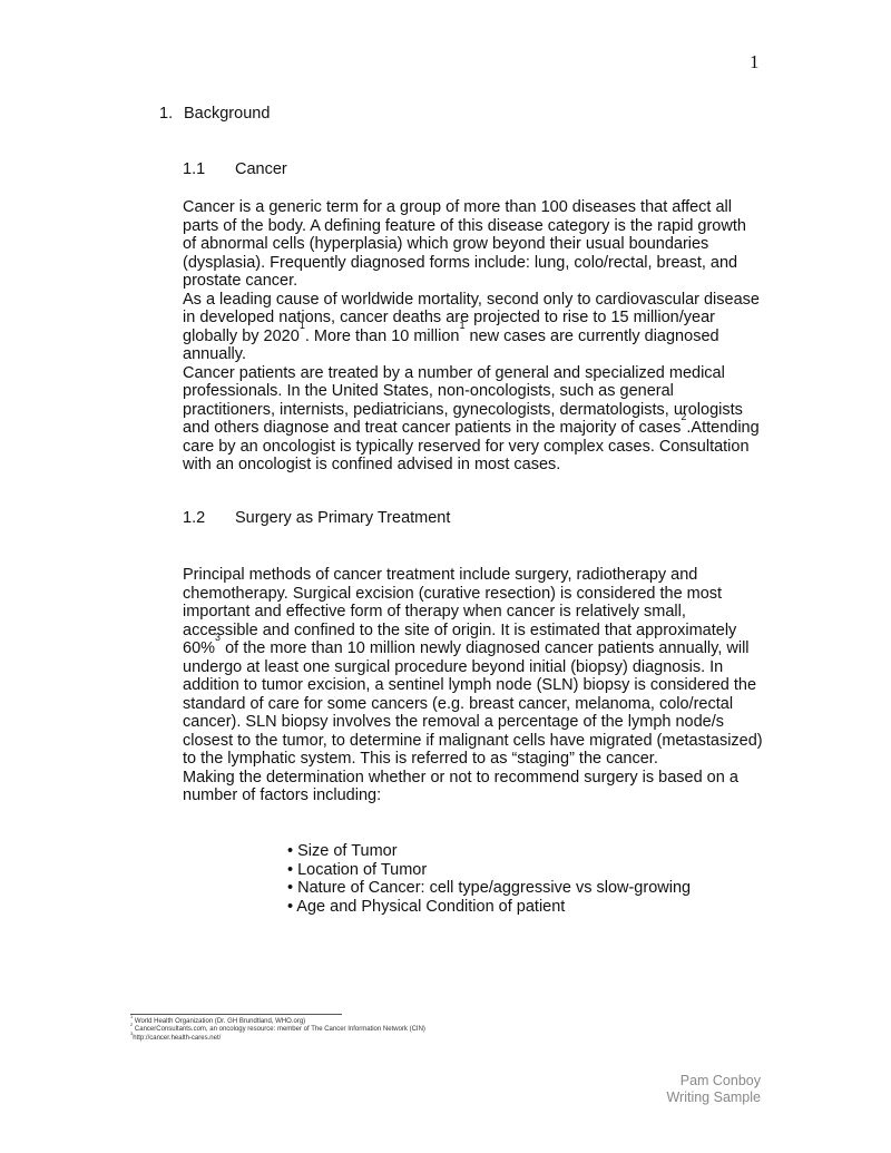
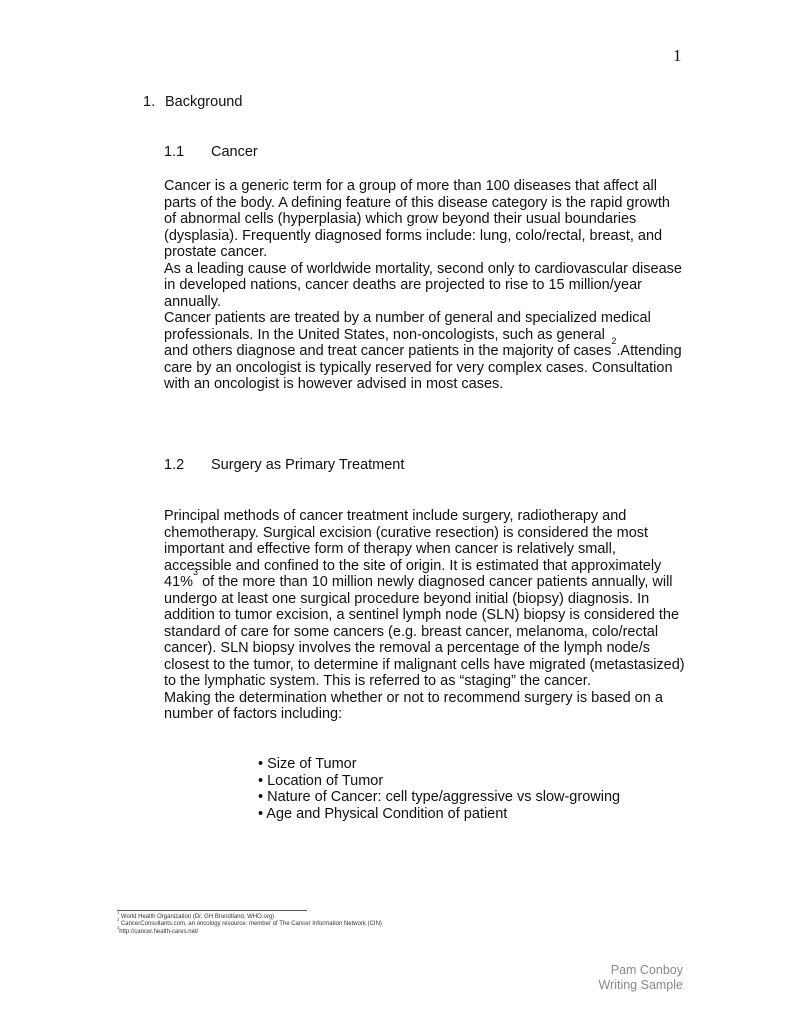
  1
  1. Background
  1.1 Cancer
  Cancer is a generic term for a group of more than 100 diseases that affect all
  parts of the body. A defining feature of this disease category is the rapid growth
  of abnormal cells (hyperplasia) which grow beyond their usual boundaries
  (dysplasia). Frequently diagnosed forms include: lung, colo/rectal, breast, and
  prostate cancer.
  As a leading cause of worldwide mortality, second only to cardiovascular disease
  in developed nations, cancer deaths are projected to rise to 15 million/year
- globally by 20201. More than 10 million1 new cases are currently diagnosed
  annually.
  Cancer patients are treated by a number of general and specialized medical
  professionals. In the United States, non-oncologists, such as general
- practitioners, internists, pediatricians, gynecologists, dermatologists, urologists
  and others diagnose and treat cancer patients in the majority of cases2.Attending
  care by an oncologist is typically reserved for very complex cases. Consultation
- with an oncologist is confined advised in most cases.
+ with an oncologist is however advised in most cases.
  1.2 Surgery as Primary Treatment
  Principal methods of cancer treatment include surgery, radiotherapy and
  chemotherapy. Surgical excision (curative resection) is considered the most
  important and effective form of therapy when cancer is relatively small,
  accessible and confined to the site of origin. It is estimated that approximately
- 60%3 of the more than 10 million newly diagnosed cancer patients annually, will
+ 41%3 of the more than 10 million newly diagnosed cancer patients annually, will
  undergo at least one surgical procedure beyond initial (biopsy) diagnosis. In
  addition to tumor excision, a sentinel lymph node (SLN) biopsy is considered the
  standard of care for some cancers (e.g. breast cancer, melanoma, colo/rectal
  cancer). SLN biopsy involves the removal a percentage of the lymph node/s
  closest to the tumor, to determine if malignant cells have migrated (metastasized)
  to the lymphatic system. This is referred to as “staging” the cancer.
  Making the determination whether or not to recommend surgery is based on a
  number of factors including:
  • Size of Tumor
  • Location of Tumor
  • Nature of Cancer: cell type/aggressive vs slow-growing
  • Age and Physical Condition of patient
  Pam Conboy
  Writing Sample
